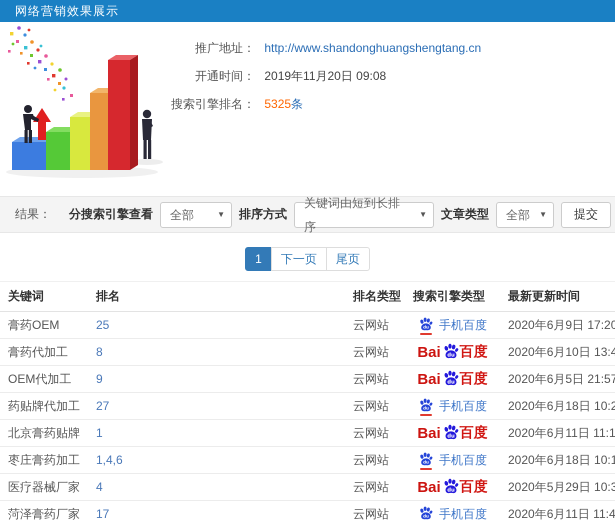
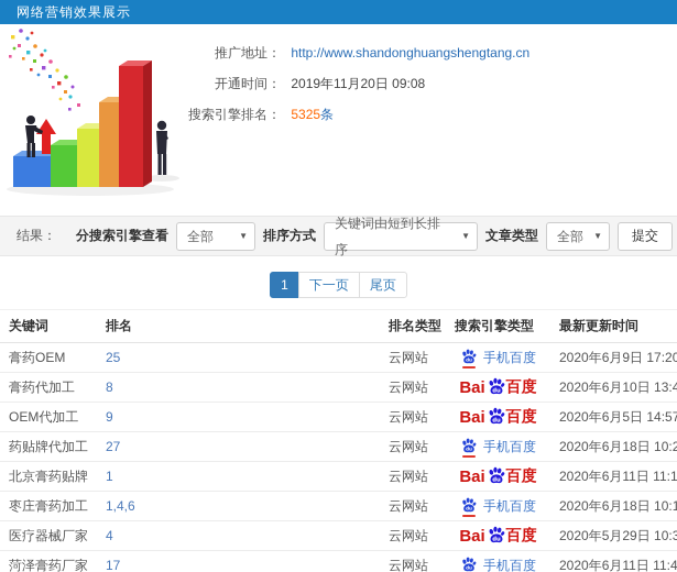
  网络营销效果展示
  推广地址： http://www.shandonghuangshengtang.cn
  开通时间： 2019年11月20日 09:08
  搜索引擎排名： 5325条
  结果：
  分搜索引擎查看
  全部
  ▼
  排序方式
  关键词由短到长排序
  ▼
  文章类型
  全部
  ▼
  提交
  1
  下一页
  尾页
  关键词	排名	排名类型	搜索引擎类型	最新更新时间
  膏药OEM	25	云网站	手机百度	2020年6月9日 17:20
  膏药代加工	8	云网站	Bai 百度	2020年6月10日 13:4
- OEM代加工	9	云网站	Bai 百度	2020年6月5日 21:57
+ OEM代加工	9	云网站	Bai 百度	2020年6月5日 14:57
  药贴牌代加工	27	云网站	手机百度	2020年6月18日 10:2
  北京膏药贴牌	1	云网站	Bai 百度	2020年6月11日 11:1
  枣庄膏药加工	1,4,6	云网站	手机百度	2020年6月18日 10:1
  医疗器械厂家	4	云网站	Bai 百度	2020年5月29日 10:3
  菏泽膏药厂家	17	云网站	手机百度	2020年6月11日 11:4
